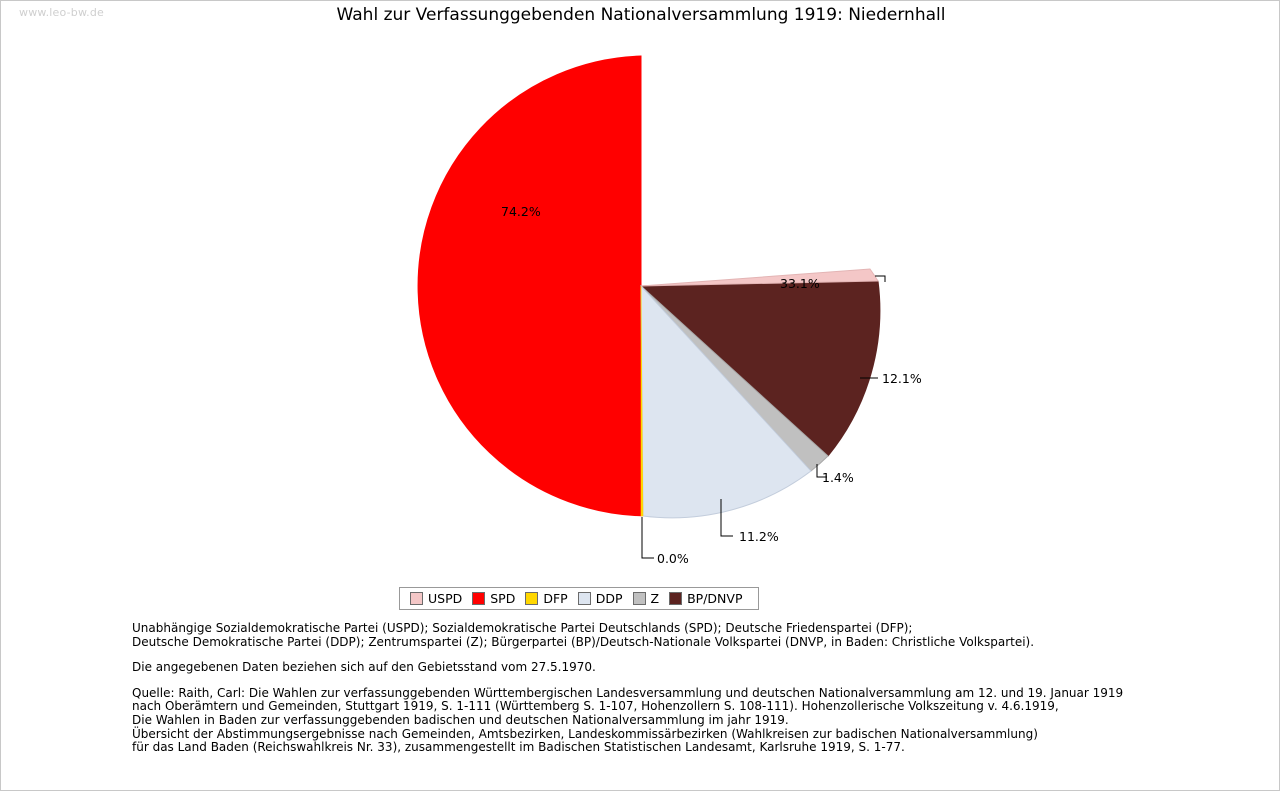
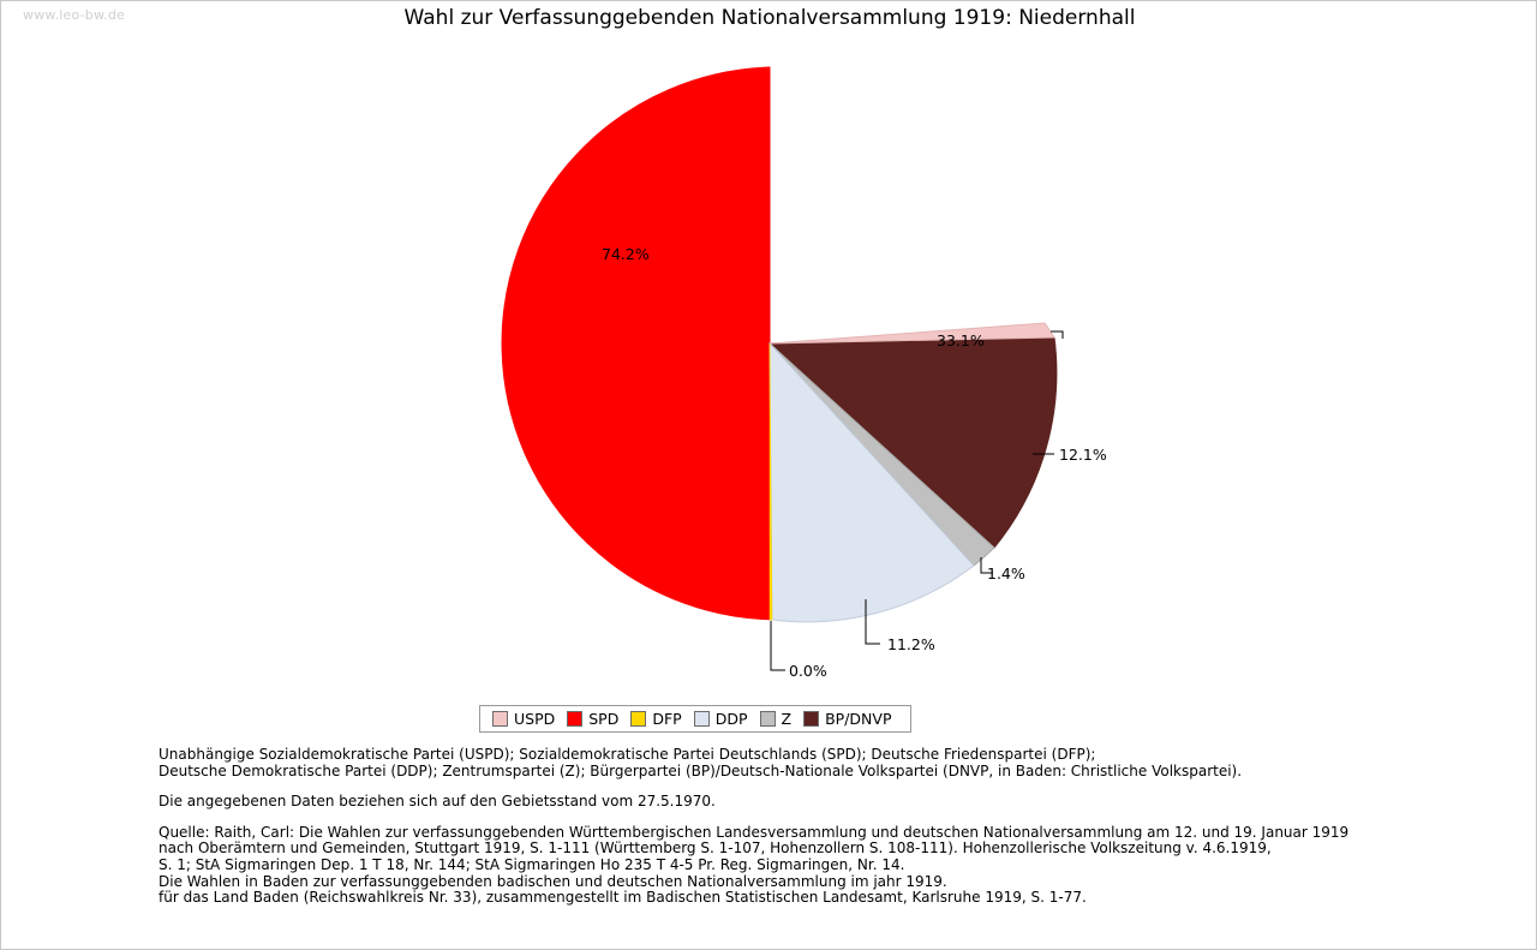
  www.leo-bw.de
  Wahl zur Verfassunggebenden Nationalversammlung 1919: Niedernhall
  74.2%
  33.1%
  12.1%
  1.4%
  11.2%
  0.0%
  USPD
  SPD
  DFP
  DDP
  Z
  BP/DNVP
  Unabhängige Sozialdemokratische Partei (USPD); Sozialdemokratische Partei Deutschlands (SPD); Deutsche Friedenspartei (DFP);
  Deutsche Demokratische Partei (DDP); Zentrumspartei (Z); Bürgerpartei (BP)/Deutsch-Nationale Volkspartei (DNVP, in Baden: Christliche Volkspartei).
  Die angegebenen Daten beziehen sich auf den Gebietsstand vom 27.5.1970.
  Quelle: Raith, Carl: Die Wahlen zur verfassunggebenden Württembergischen Landesversammlung und deutschen Nationalversammlung am 12. und 19. Januar 1919
  nach Oberämtern und Gemeinden, Stuttgart 1919, S. 1-111 (Württemberg S. 1-107, Hohenzollern S. 108-111). Hohenzollerische Volkszeitung v. 4.6.1919,
+ S. 1; StA Sigmaringen Dep. 1 T 18, Nr. 144; StA Sigmaringen Ho 235 T 4-5 Pr. Reg. Sigmaringen, Nr. 14.
  Die Wahlen in Baden zur verfassunggebenden badischen und deutschen Nationalversammlung im jahr 1919.
- Übersicht der Abstimmungsergebnisse nach Gemeinden, Amtsbezirken, Landeskommissärbezirken (Wahlkreisen zur badischen Nationalversammlung)
  für das Land Baden (Reichswahlkreis Nr. 33), zusammengestellt im Badischen Statistischen Landesamt, Karlsruhe 1919, S. 1-77.
